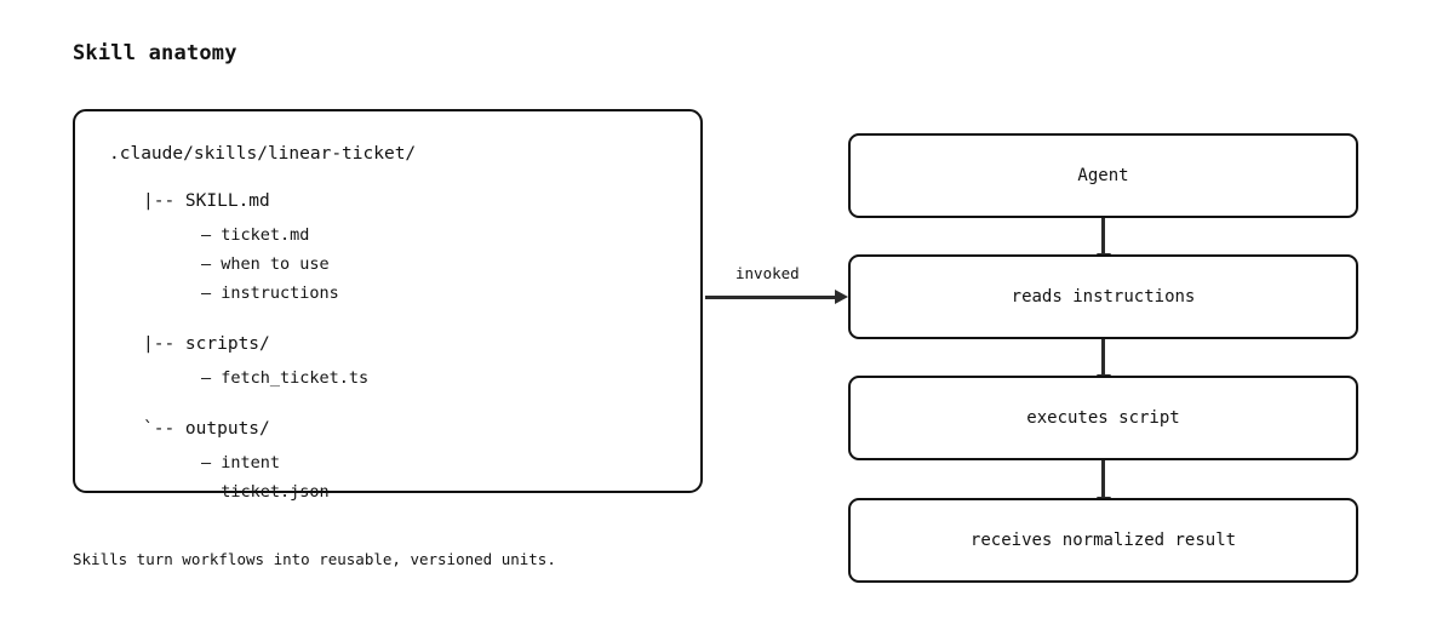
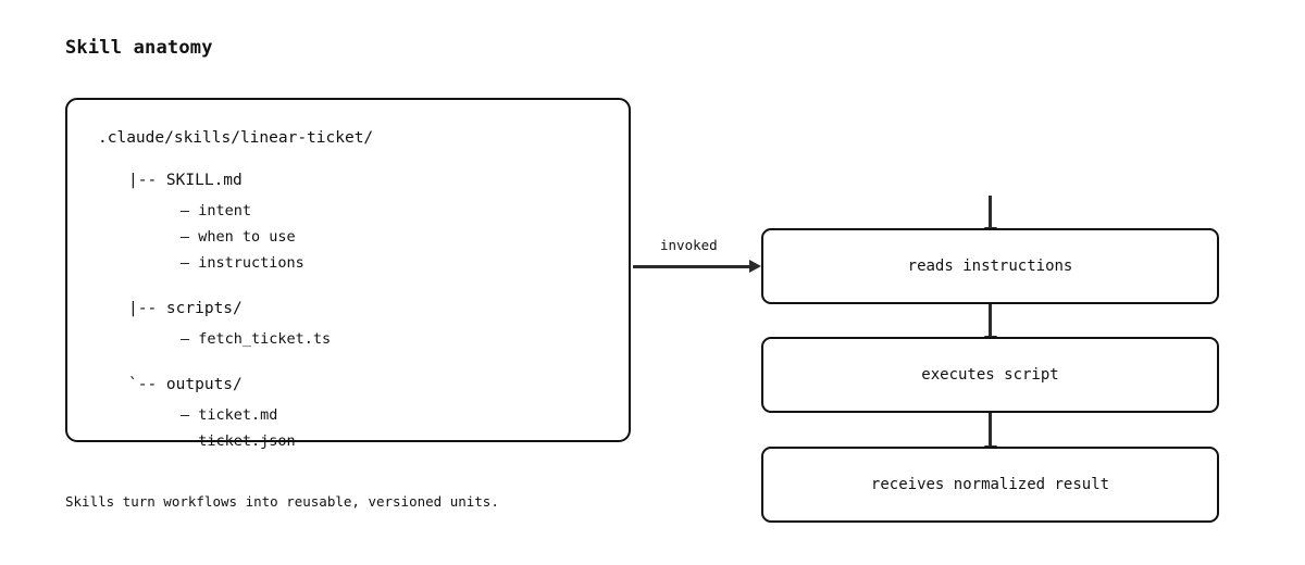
  Skill anatomy
  .claude/skills/linear-ticket/
  |-- SKILL.md
- – ticket.md
+ – intent
  – when to use
  – instructions
  |-- scripts/
  – fetch_ticket.ts
  `-- outputs/
- – intent
+ – ticket.md
  – ticket.json
  Skills turn workflows into reusable, versioned units.
  invoked
- Agent
  reads instructions
  executes script
  receives normalized result
